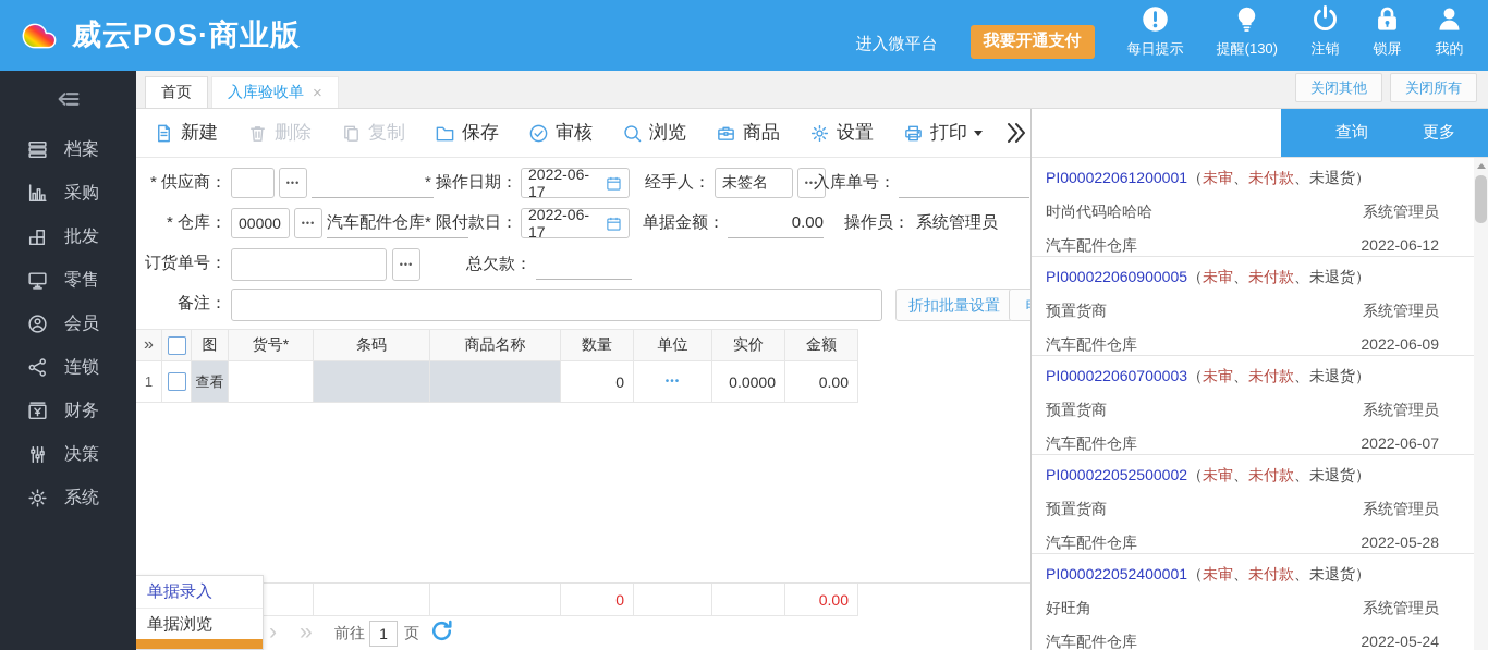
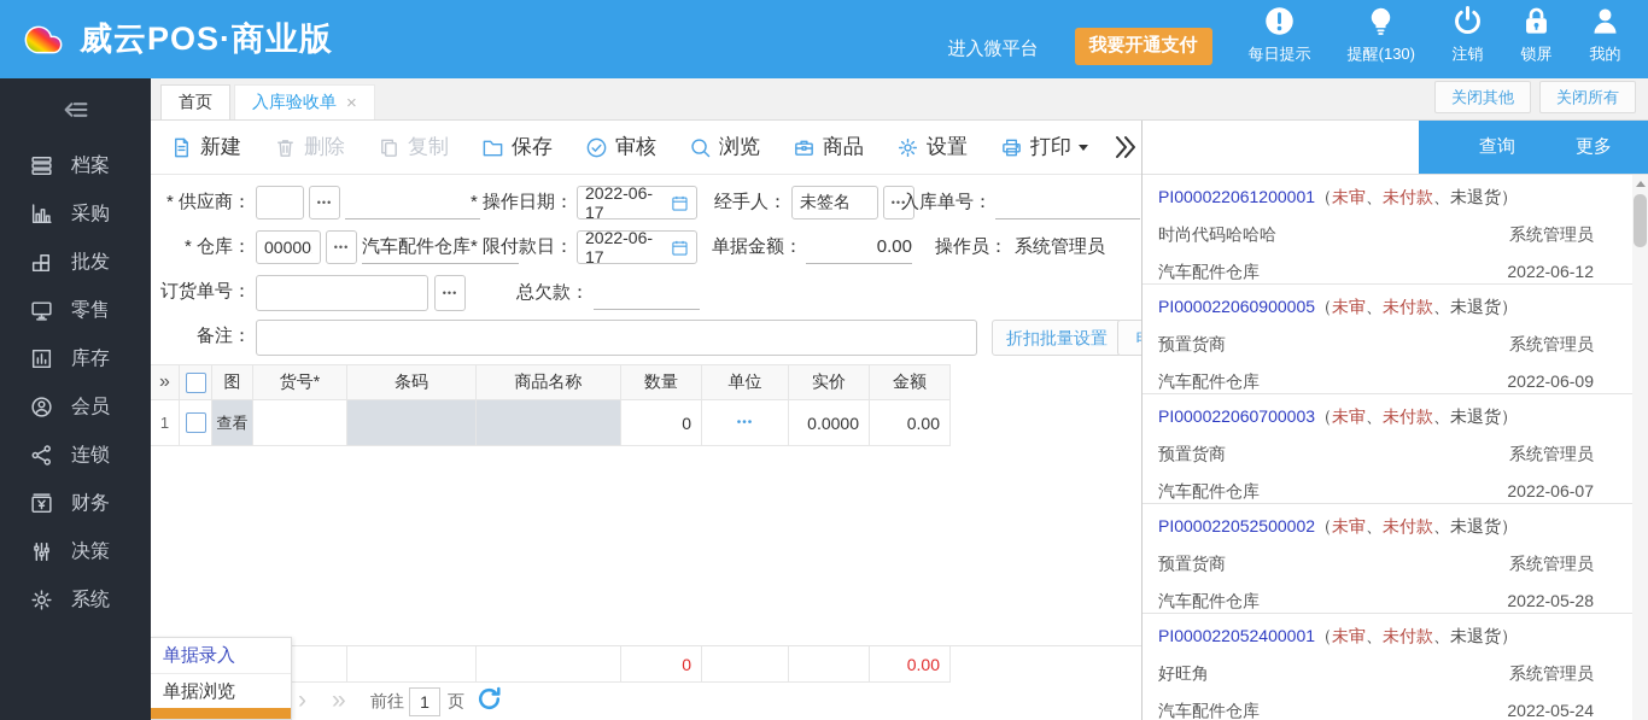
  威云POS·商业版
  进入微平台
  我要开通支付
  每日提示
  提醒(130)
  注销
  锁屏
  我的
  档案
  采购
  批发
  零售
+ 库存
  会员
  连锁
  财务
  决策
  系统
  首页
  入库验收单
  ×
  关闭其他
  关闭所有
  新建
  删除
  复制
  保存
  审核
  浏览
  商品
  设置
  打印
  * 供应商：
  •••
  * 操作日期：
  2022-06-17
  经手人：
  未签名
  •••
  入库单号：
  * 仓库：
  00000
  •••
  汽车配件仓库
  * 限付款日：
  2022-06-17
  单据金额：
  0.00
  操作员：
  系统管理员
  订货单号：
  •••
  总欠款：
  备注：
  折扣批量设置
  »
  图
  货号*
  条码
  商品名称
  数量
  单位
  实价
  金额
  1
  查看
  0
  •••
  0.0000
  0.00
  0
  0.00
  ›
  »
  前往
  1
  页
  单据录入
  单据浏览
  查询
  更多
  PI000022061200001（未审、未付款、未退货）
  时尚代码哈哈哈
  系统管理员
  汽车配件仓库
  2022-06-12
  PI000022060900005（未审、未付款、未退货）
  预置货商
  系统管理员
  汽车配件仓库
  2022-06-09
  PI000022060700003（未审、未付款、未退货）
  预置货商
  系统管理员
  汽车配件仓库
  2022-06-07
  PI000022052500002（未审、未付款、未退货）
  预置货商
  系统管理员
  汽车配件仓库
  2022-05-28
  PI000022052400001（未审、未付款、未退货）
  好旺角
  系统管理员
  汽车配件仓库
  2022-05-24
